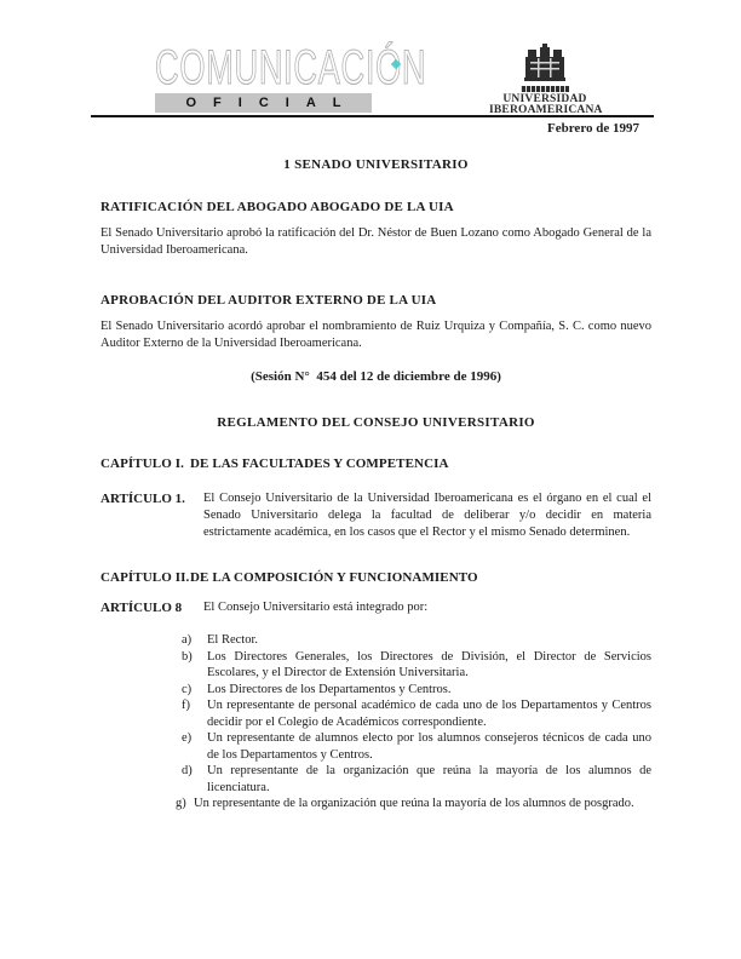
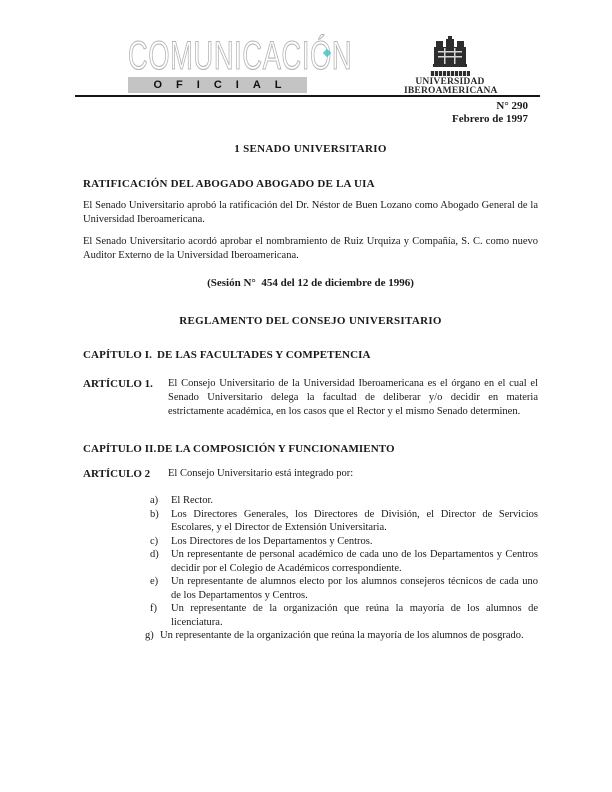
  COMUNICACIÓN
  OFICIAL
  UNIVERSIDAD
  IBEROAMERICANA
+ N° 290
  Febrero de 1997
  1 SENADO UNIVERSITARIO
  RATIFICACIÓN DEL ABOGADO ABOGADO DE LA UIA
  El Senado Universitario aprobó la ratificación del Dr. Néstor de Buen Lozano como Abogado General de la Universidad Iberoamericana.
- APROBACIÓN DEL AUDITOR EXTERNO DE LA UIA
  El Senado Universitario acordó aprobar el nombramiento de Ruiz Urquiza y Compañía, S. C. como nuevo Auditor Externo de la Universidad Iberoamericana.
  (Sesión N° 454 del 12 de diciembre de 1996)
  REGLAMENTO DEL CONSEJO UNIVERSITARIO
  CAPÍTULO I.
  DE LAS FACULTADES Y COMPETENCIA
  ARTÍCULO 1.
  El Consejo Universitario de la Universidad Iberoamericana es el órgano en el cual el Senado Universitario delega la facultad de deliberar y/o decidir en materia estrictamente académica, en los casos que el Rector y el mismo Senado determinen.
  CAPÍTULO II.
  DE LA COMPOSICIÓN Y FUNCIONAMIENTO
- ARTÍCULO 8
+ ARTÍCULO 2
  El Consejo Universitario está integrado por:
  a)
  El Rector.
  b)
  Los Directores Generales, los Directores de División, el Director de Servicios Escolares, y el Director de Extensión Universitaria.
  c)
  Los Directores de los Departamentos y Centros.
- f)
+ d)
  Un representante de personal académico de cada uno de los Departamentos y Centros decidir por el Colegio de Académicos correspondiente.
  e)
  Un representante de alumnos electo por los alumnos consejeros técnicos de cada uno de los Departamentos y Centros.
- d)
+ f)
  Un representante de la organización que reúna la mayoría de los alumnos de licenciatura.
  g)
  Un representante de la organización que reúna la mayoría de los alumnos de posgrado.
